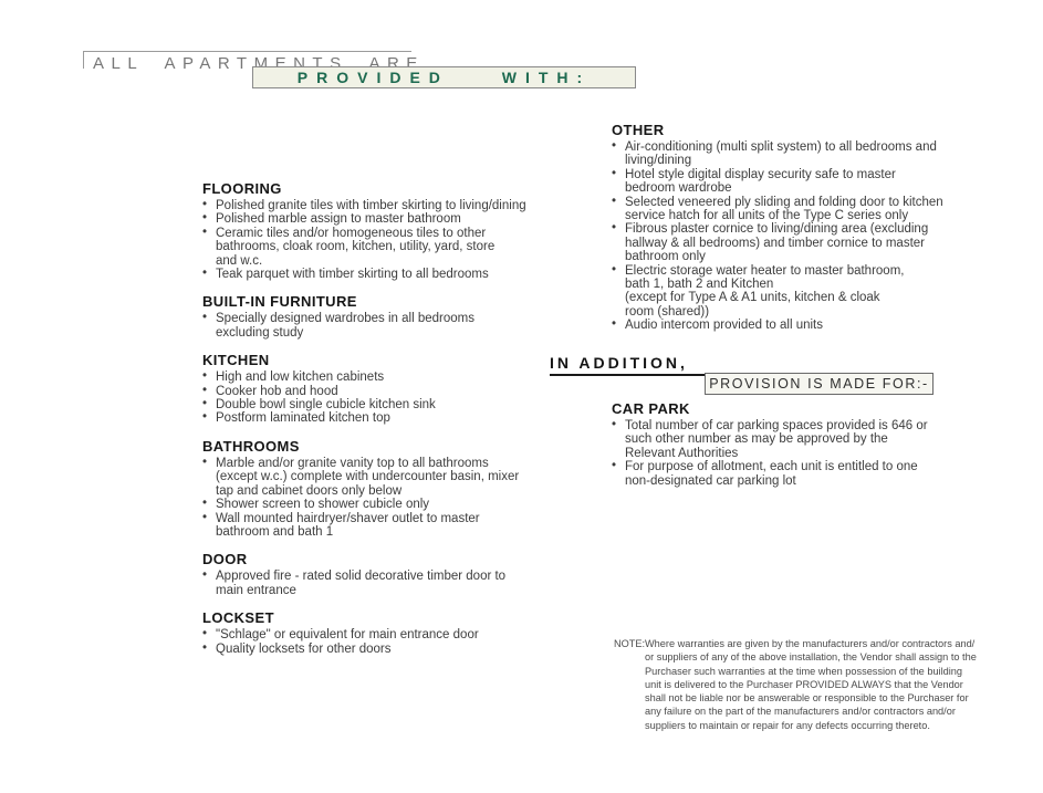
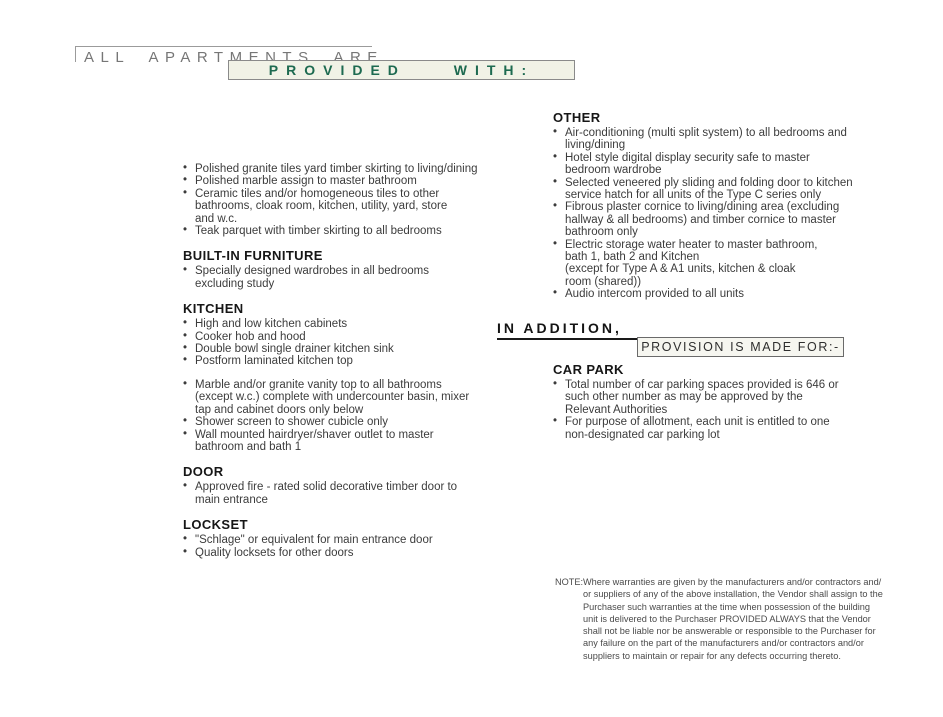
  ALL APARTMENTS ARE
  PROVIDED WITH:
- FLOORING
  •
- Polished granite tiles with timber skirting to living/dining
+ Polished granite tiles yard timber skirting to living/dining
  •
  Polished marble assign to master bathroom
  •
  Ceramic tiles and/or homogeneous tiles to other
  bathrooms, cloak room, kitchen, utility, yard, store
  and w.c.
  •
  Teak parquet with timber skirting to all bedrooms
  BUILT-IN FURNITURE
  •
  Specially designed wardrobes in all bedrooms
  excluding study
  KITCHEN
  •
  High and low kitchen cabinets
  •
  Cooker hob and hood
  •
- Double bowl single cubicle kitchen sink
+ Double bowl single drainer kitchen sink
  •
  Postform laminated kitchen top
- BATHROOMS
  •
  Marble and/or granite vanity top to all bathrooms
  (except w.c.) complete with undercounter basin, mixer
  tap and cabinet doors only below
  •
  Shower screen to shower cubicle only
  •
  Wall mounted hairdryer/shaver outlet to master
  bathroom and bath 1
  DOOR
  •
  Approved fire - rated solid decorative timber door to
  main entrance
  LOCKSET
  •
  "Schlage" or equivalent for main entrance door
  •
  Quality locksets for other doors
  OTHER
  •
  Air-conditioning (multi split system) to all bedrooms and
  living/dining
  •
  Hotel style digital display security safe to master
  bedroom wardrobe
  •
  Selected veneered ply sliding and folding door to kitchen
  service hatch for all units of the Type C series only
  •
  Fibrous plaster cornice to living/dining area (excluding
  hallway & all bedrooms) and timber cornice to master
  bathroom only
  •
  Electric storage water heater to master bathroom,
  bath 1, bath 2 and Kitchen
  (except for Type A & A1 units, kitchen & cloak
  room (shared))
  •
  Audio intercom provided to all units
  IN ADDITION,
  PROVISION IS MADE FOR:-
  CAR PARK
  •
  Total number of car parking spaces provided is 646 or
  such other number as may be approved by the
  Relevant Authorities
  •
  For purpose of allotment, each unit is entitled to one
  non-designated car parking lot
  NOTE:
  Where warranties are given by the manufacturers and/or contractors and/
  or suppliers of any of the above installation, the Vendor shall assign to the
  Purchaser such warranties at the time when possession of the building
  unit is delivered to the Purchaser PROVIDED ALWAYS that the Vendor
  shall not be liable nor be answerable or responsible to the Purchaser for
  any failure on the part of the manufacturers and/or contractors and/or
  suppliers to maintain or repair for any defects occurring thereto.
